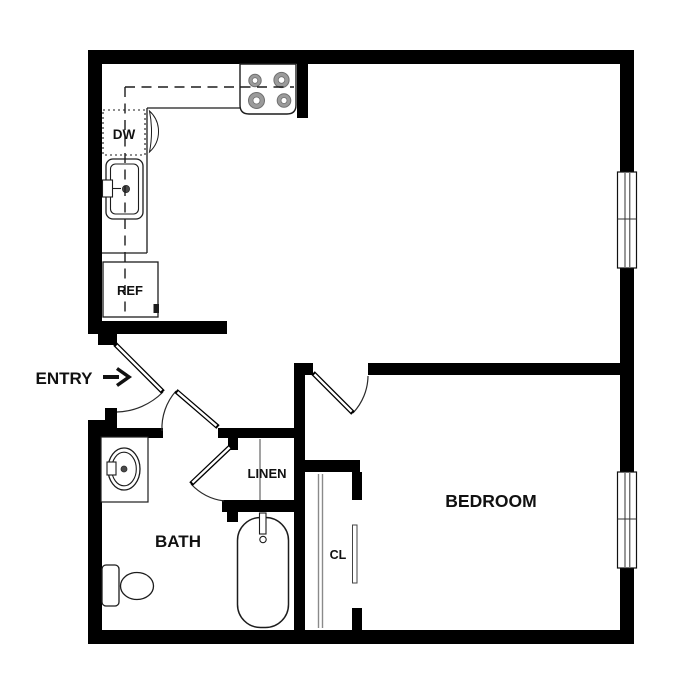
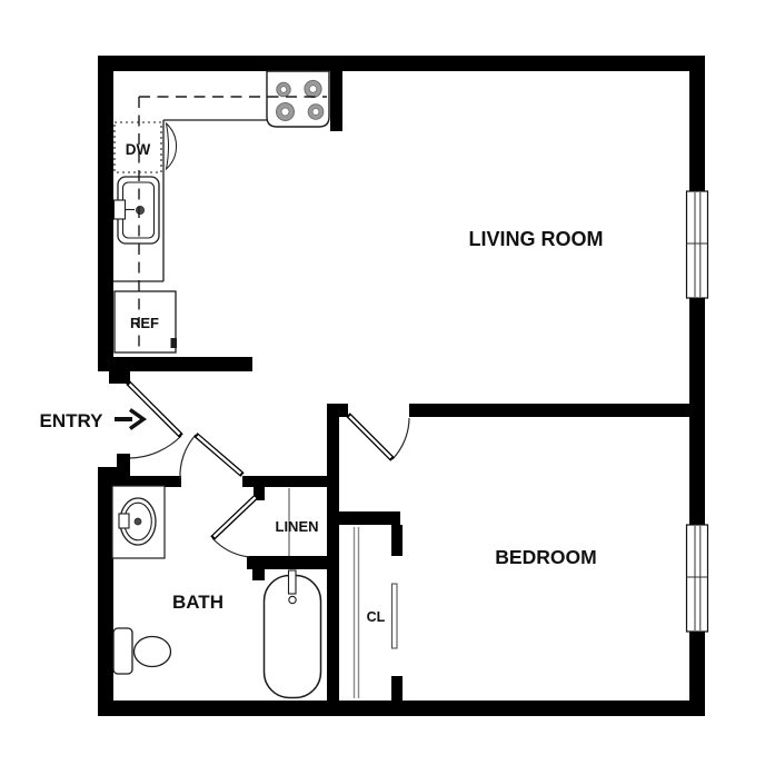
+ LIVING ROOM
  BEDROOM
  BATH
  LINEN
  CL
  DW
  REF
  ENTRY
